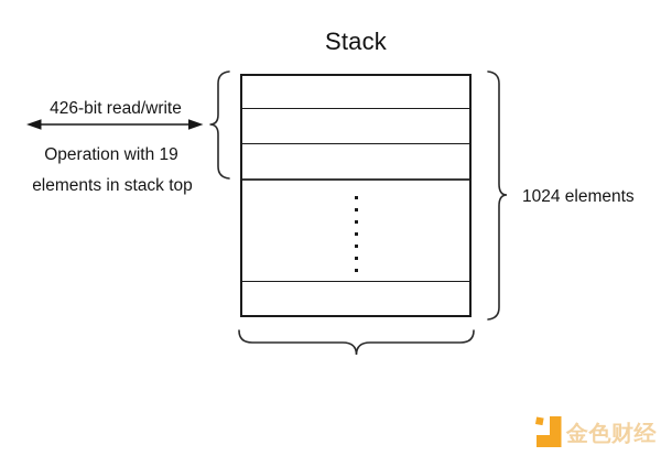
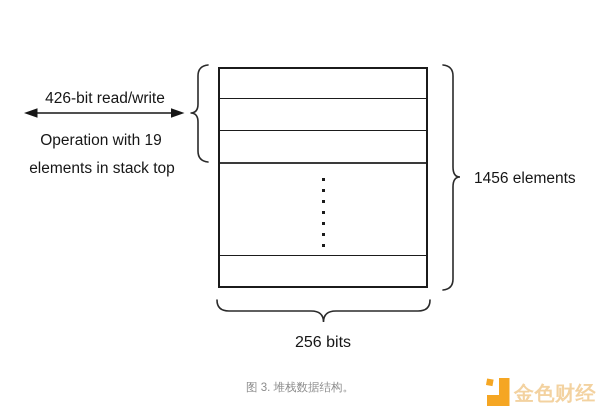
- Stack
  426-bit read/write
  Operation with 19
  elements in stack top
- 1024 elements
+ 1456 elements
+ 256 bits
+ 图 3. 堆栈数据结构。
  金色财经
